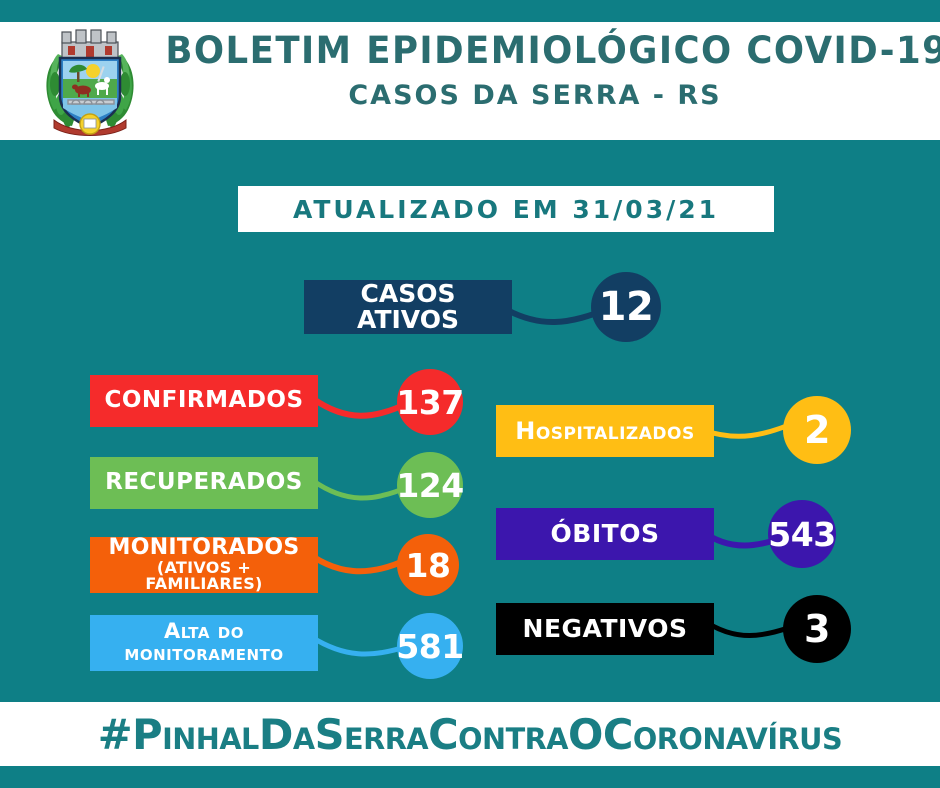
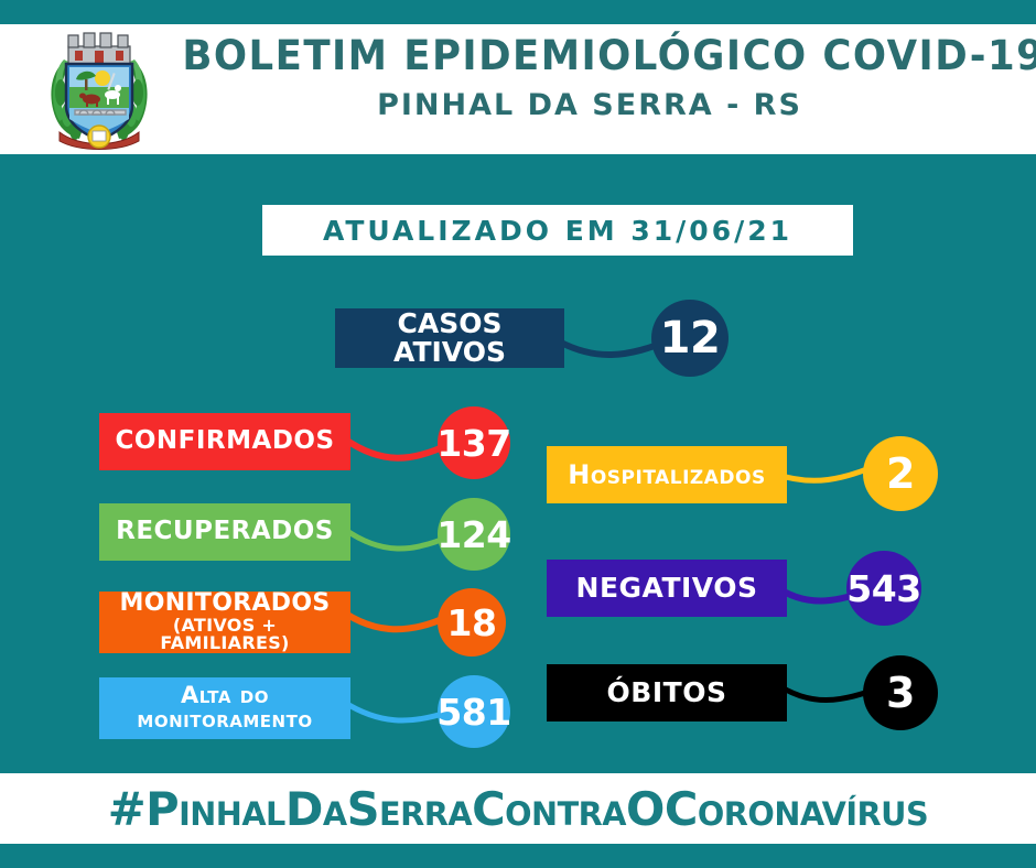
  BOLETIM EPIDEMIOLÓGICO COVID-19
- CASOS DA SERRA - RS
+ PINHAL DA SERRA - RS
- ATUALIZADO EM 31/03/21
+ ATUALIZADO EM 31/06/21
  CASOS ATIVOS
  12
  CONFIRMADOS
  137
  RECUPERADOS
  124
  MONITORADOS
  (ATIVOS + FAMILIARES)
  18
  Alta do
  monitoramento
  581
  Hospitalizados
  2
- ÓBITOS
+ NEGATIVOS
  543
- NEGATIVOS
+ ÓBITOS
  3
  #PinhalDaSerraContraOCoronavírus
